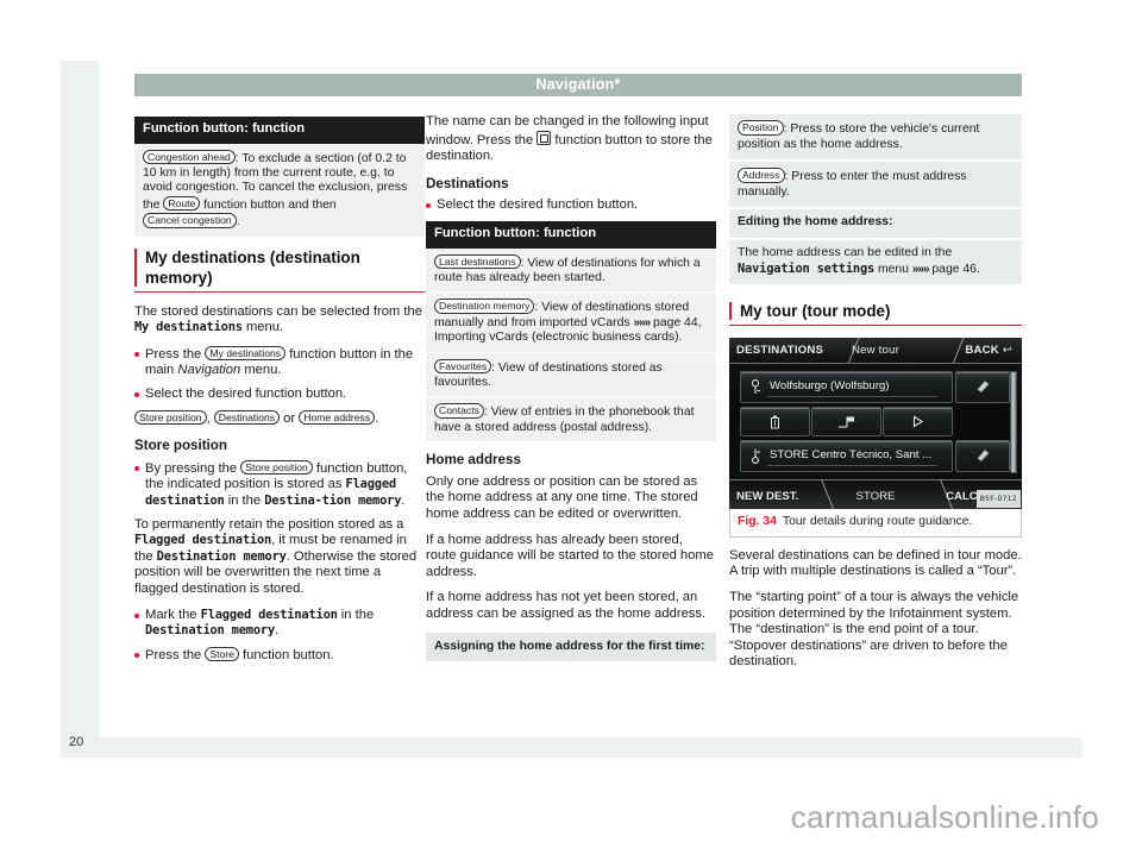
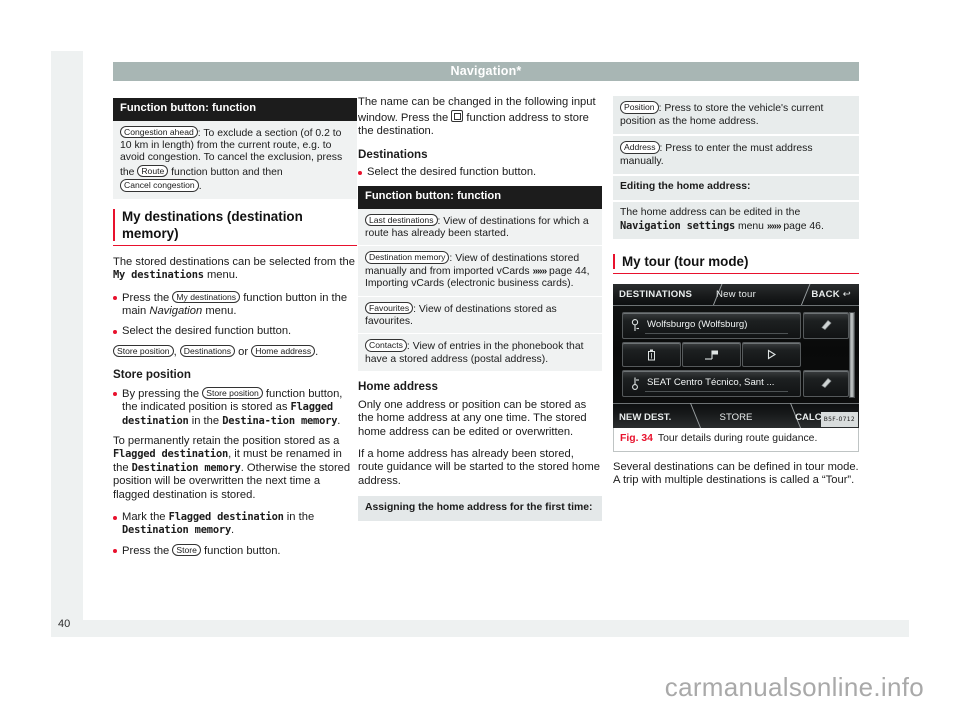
  Navigation*
- 20
+ 40
  Function button: function
  Congestion ahead : To exclude a section (of 0.2 to 10 km in length) from the current route, e.g. to avoid congestion. To cancel the exclusion, press the Route function button and then Cancel congestion .
  My destinations (destination memory)
  The stored destinations can be selected from the My destinations menu.
  Press the My destinations function button in the main Navigation menu.
  Select the desired function button.
  Store position , Destinations or Home address .
  Store position
  By pressing the Store position function button, the indicated position is stored as Flagged destination in the Destina-tion memory.
  To permanently retain the position stored as a Flagged destination, it must be renamed in the Destination memory. Otherwise the stored position will be overwritten the next time a flagged destination is stored.
  Mark the Flagged destination in the Destination memory.
  Press the Store function button.
- The name can be changed in the following input window. Press the function button to store the destination.
+ The name can be changed in the following input window. Press the function address to store the destination.
  Destinations
  Select the desired function button.
  Function button: function
  Last destinations : View of destinations for which a route has already been started.
  Destination memory : View of destinations stored manually and from imported vCards »»» page 44, Importing vCards (electronic business cards).
  Favourites : View of destinations stored as favourites.
  Contacts : View of entries in the phonebook that have a stored address (postal address).
  Home address
  Only one address or position can be stored as the home address at any one time. The stored home address can be edited or overwritten.
  If a home address has already been stored, route guidance will be started to the stored home address.
- If a home address has not yet been stored, an address can be assigned as the home address.
  Assigning the home address for the first time:
  Position : Press to store the vehicle's current position as the home address.
  Address : Press to enter the must address manually.
  Editing the home address:
  The home address can be edited in the Navigation settings menu »»» page 46.
  My tour (tour mode)
  DESTINATIONS
  New tour
  BACK ↩
  Wolfsburgo (Wolfsburg)
- STORE Centro Técnico, Sant ...
+ SEAT Centro Técnico, Sant ...
  NEW DEST.
  STORE
  Fig. 34 Tour details during route guidance.
  Several destinations can be defined in tour mode. A trip with multiple destinations is called a “Tour”.
- The “starting point” of a tour is always the vehicle position determined by the Infotainment system. The “destination” is the end point of a tour. “Stopover destinations” are driven to before the destination.
  carmanualsonline.info
